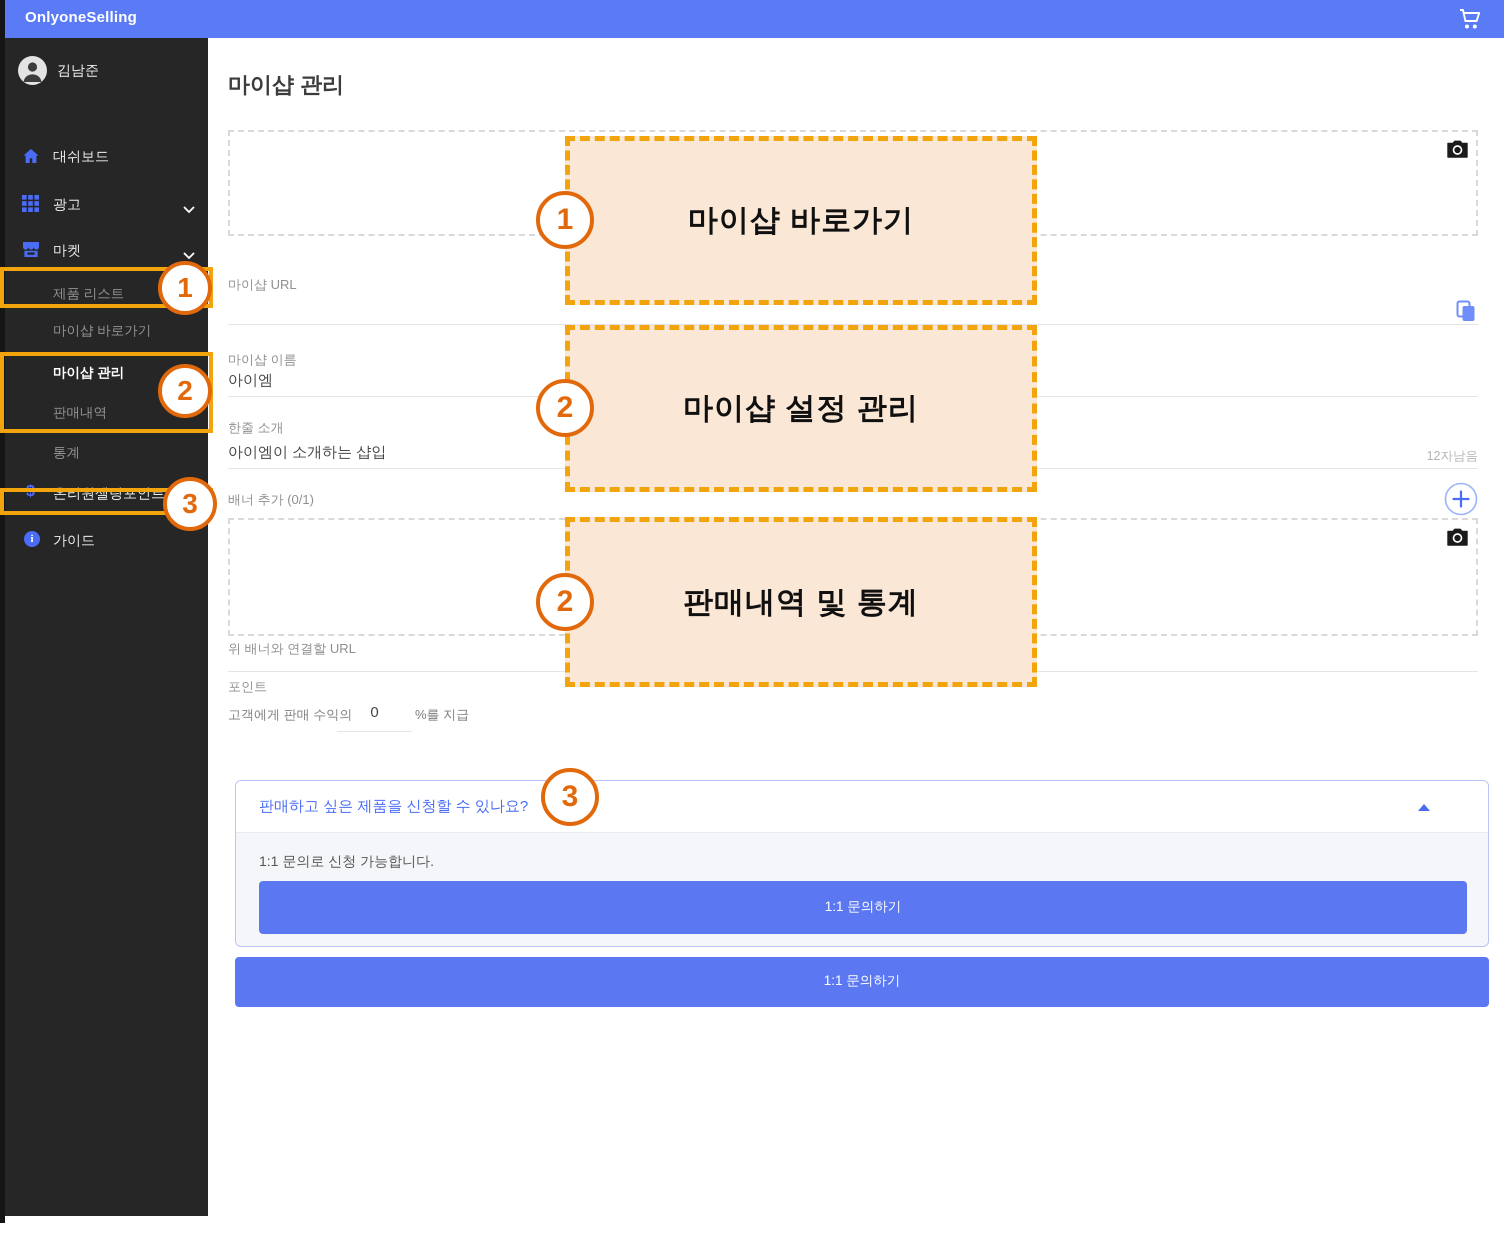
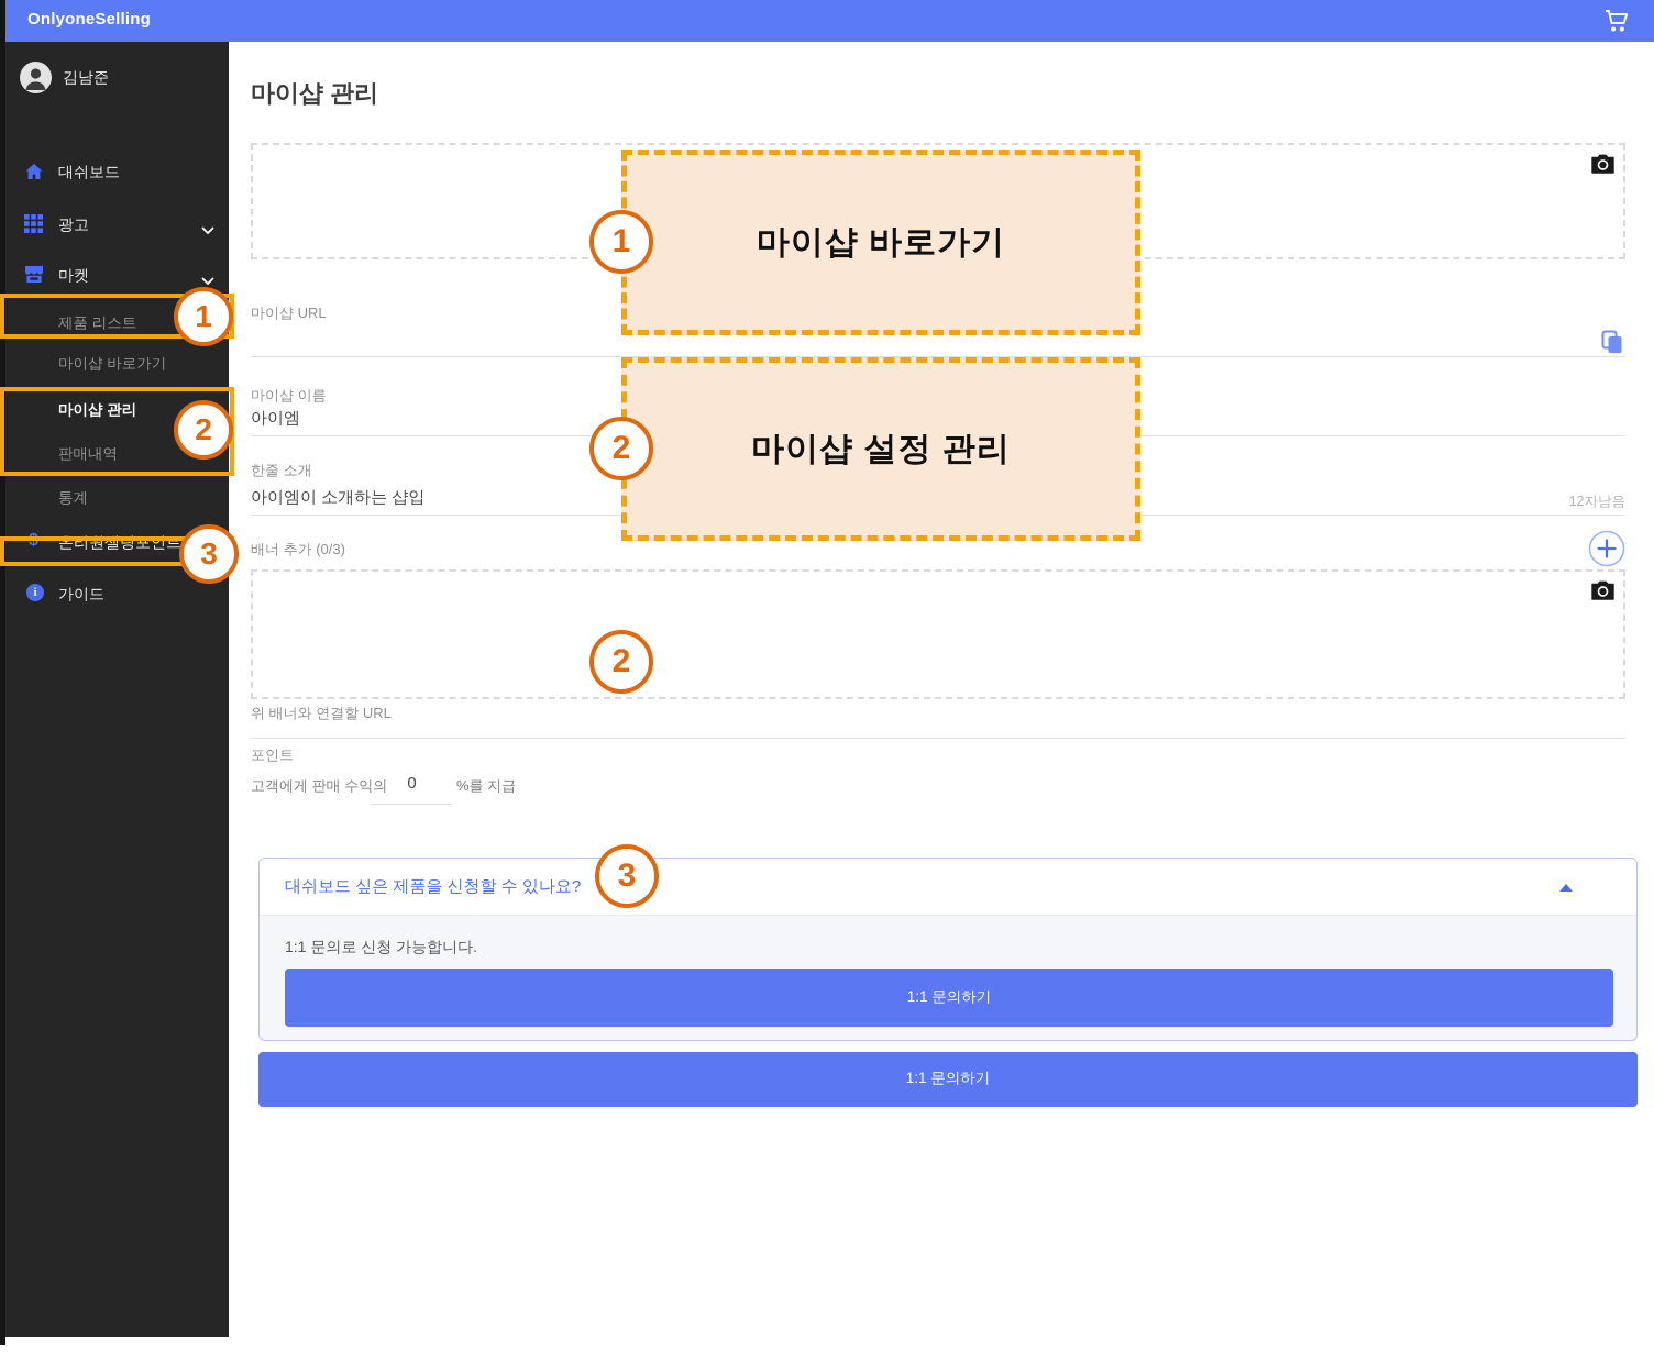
  OnlyoneSelling
  김남준
  대쉬보드
  광고
  마켓
  제품 리스트
  마이샵 바로가기
  마이샵 관리
  판매내역
  통계
  $
  온리원셀링포인트
  i
  가이드
  마이샵 관리
  마이샵 URL
  마이샵 이름
  아이엠
  한줄 소개
  아이엠이 소개하는 샵입
  12자남음
- 배너 추가 (0/1)
+ 배너 추가 (0/3)
  위 배너와 연결할 URL
  포인트
  고객에게 판매 수익의
  0
  %를 지급
- 판매하고 싶은 제품을 신청할 수 있나요?
+ 대쉬보드 싶은 제품을 신청할 수 있나요?
  1:1 문의로 신청 가능합니다.
  1:1 문의하기
  1:1 문의하기
  마이샵 바로가기
  마이샵 설정 관리
- 판매내역 및 통계
  1
  2
  2
  3
  1
  2
  3
